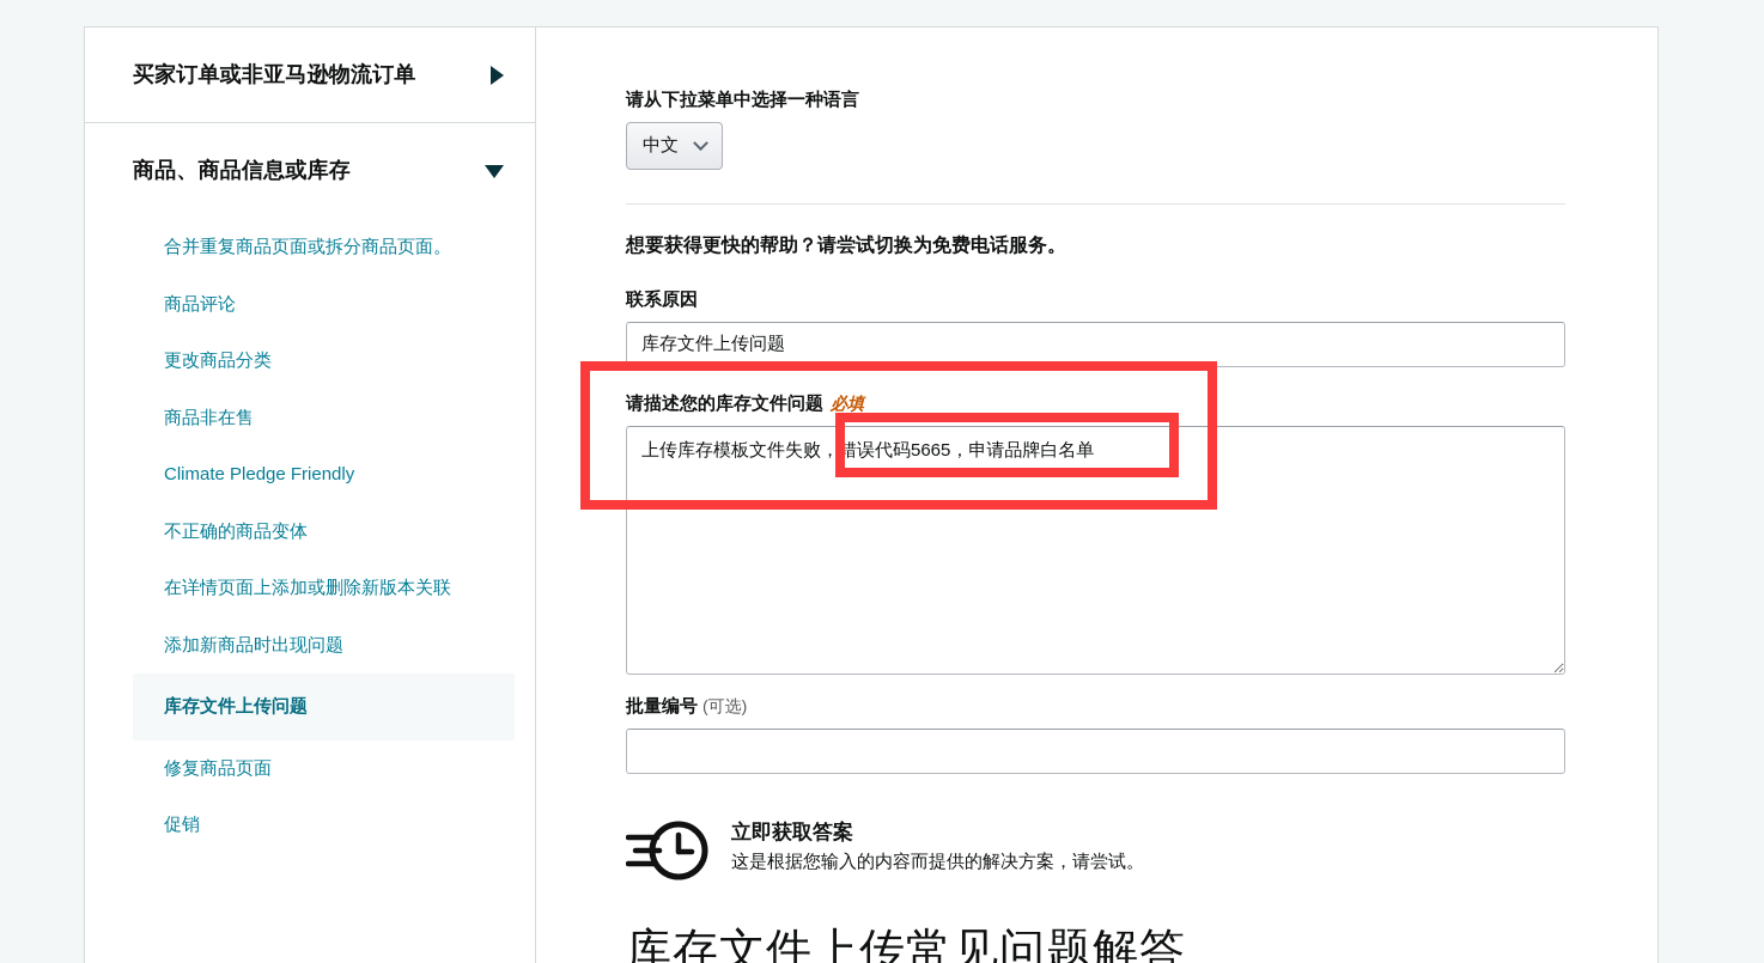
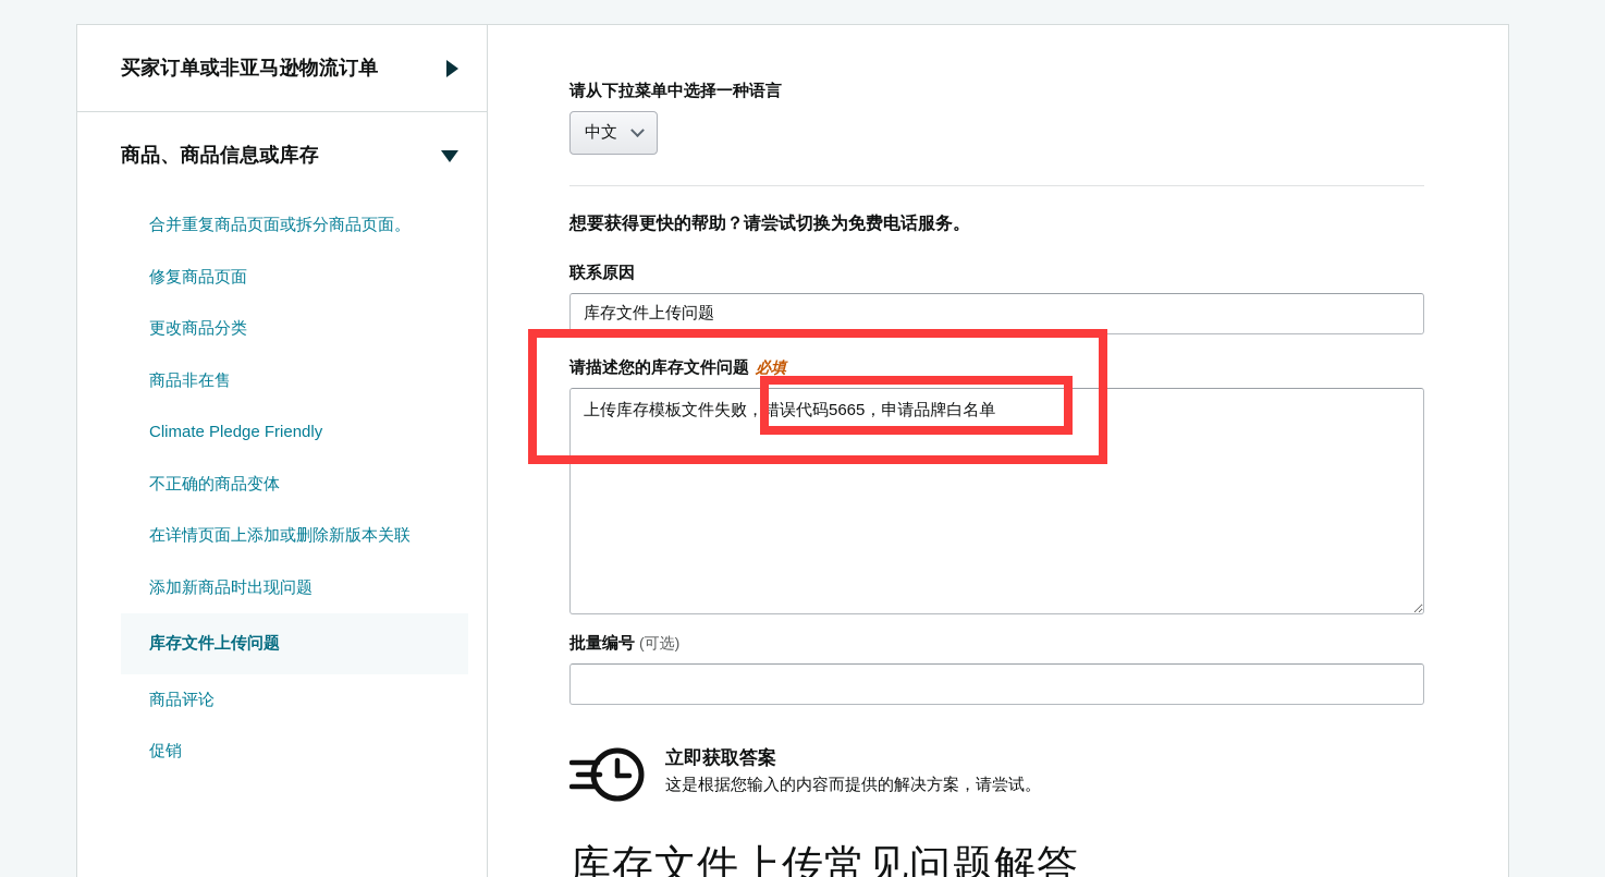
  买家订单或非亚马逊物流订单
  商品、商品信息或库存
  合并重复商品页面或拆分商品页面。
- 商品评论
+ 修复商品页面
  更改商品分类
  商品非在售
  Climate Pledge Friendly
  不正确的商品变体
  在详情页面上添加或删除新版本关联
  添加新商品时出现问题
  库存文件上传问题
- 修复商品页面
+ 商品评论
  促销
  请从下拉菜单中选择一种语言
  中文
  想要获得更快的帮助？请尝试切换为免费电话服务。
  联系原因
  库存文件上传问题
  请描述您的库存文件问题 必填
  上传库存模板文件失败，错误代码5665，申请品牌白名单
  批量编号 (可选)
  立即获取答案
  这是根据您输入的内容而提供的解决方案，请尝试。
  库存文件上传常见问题解答
